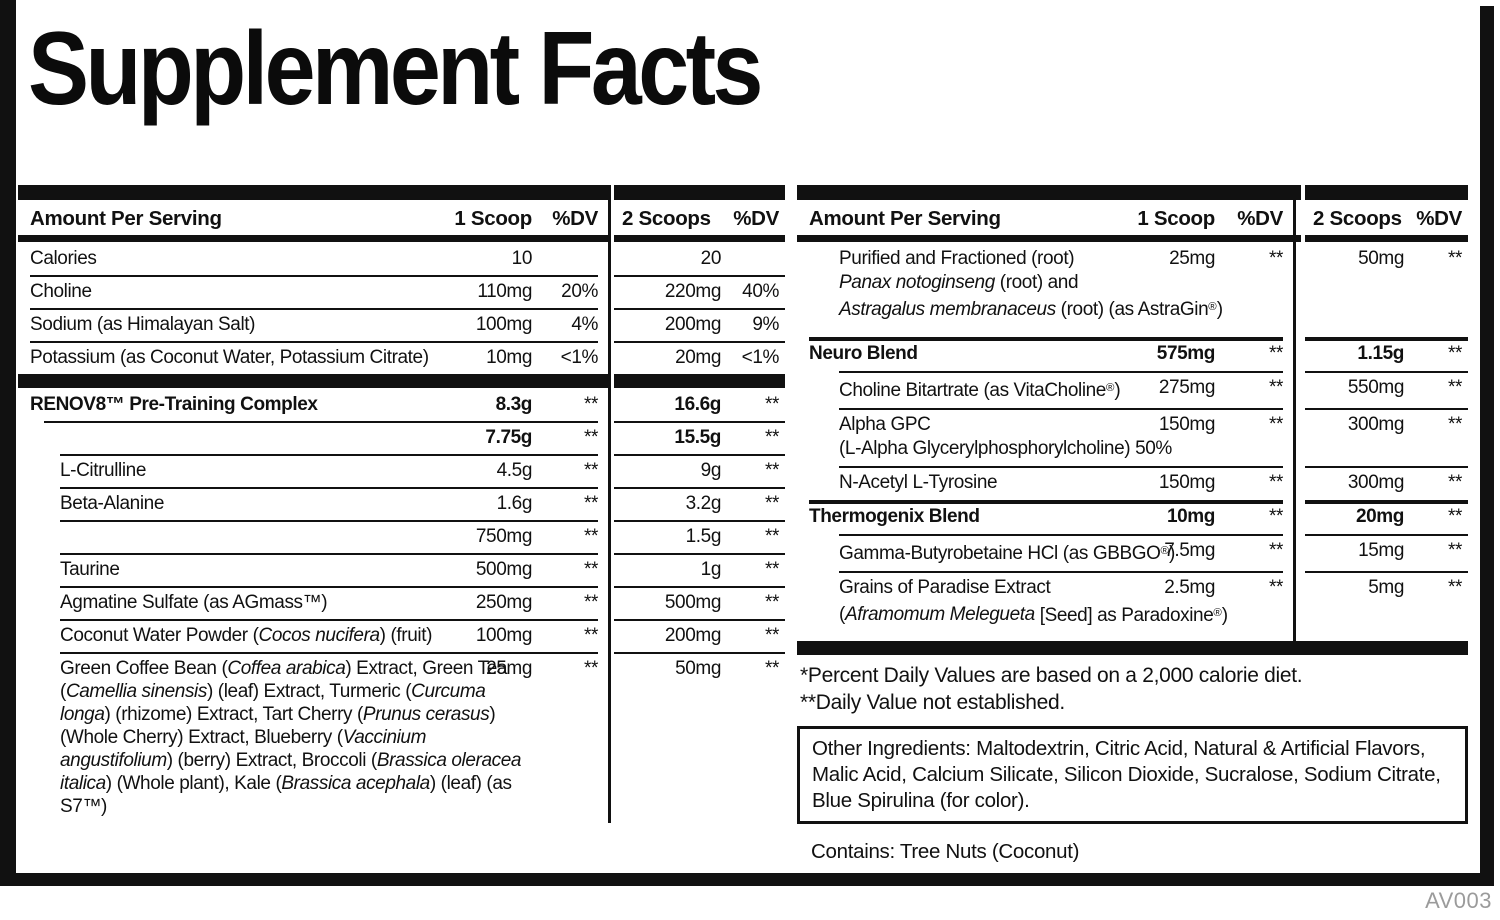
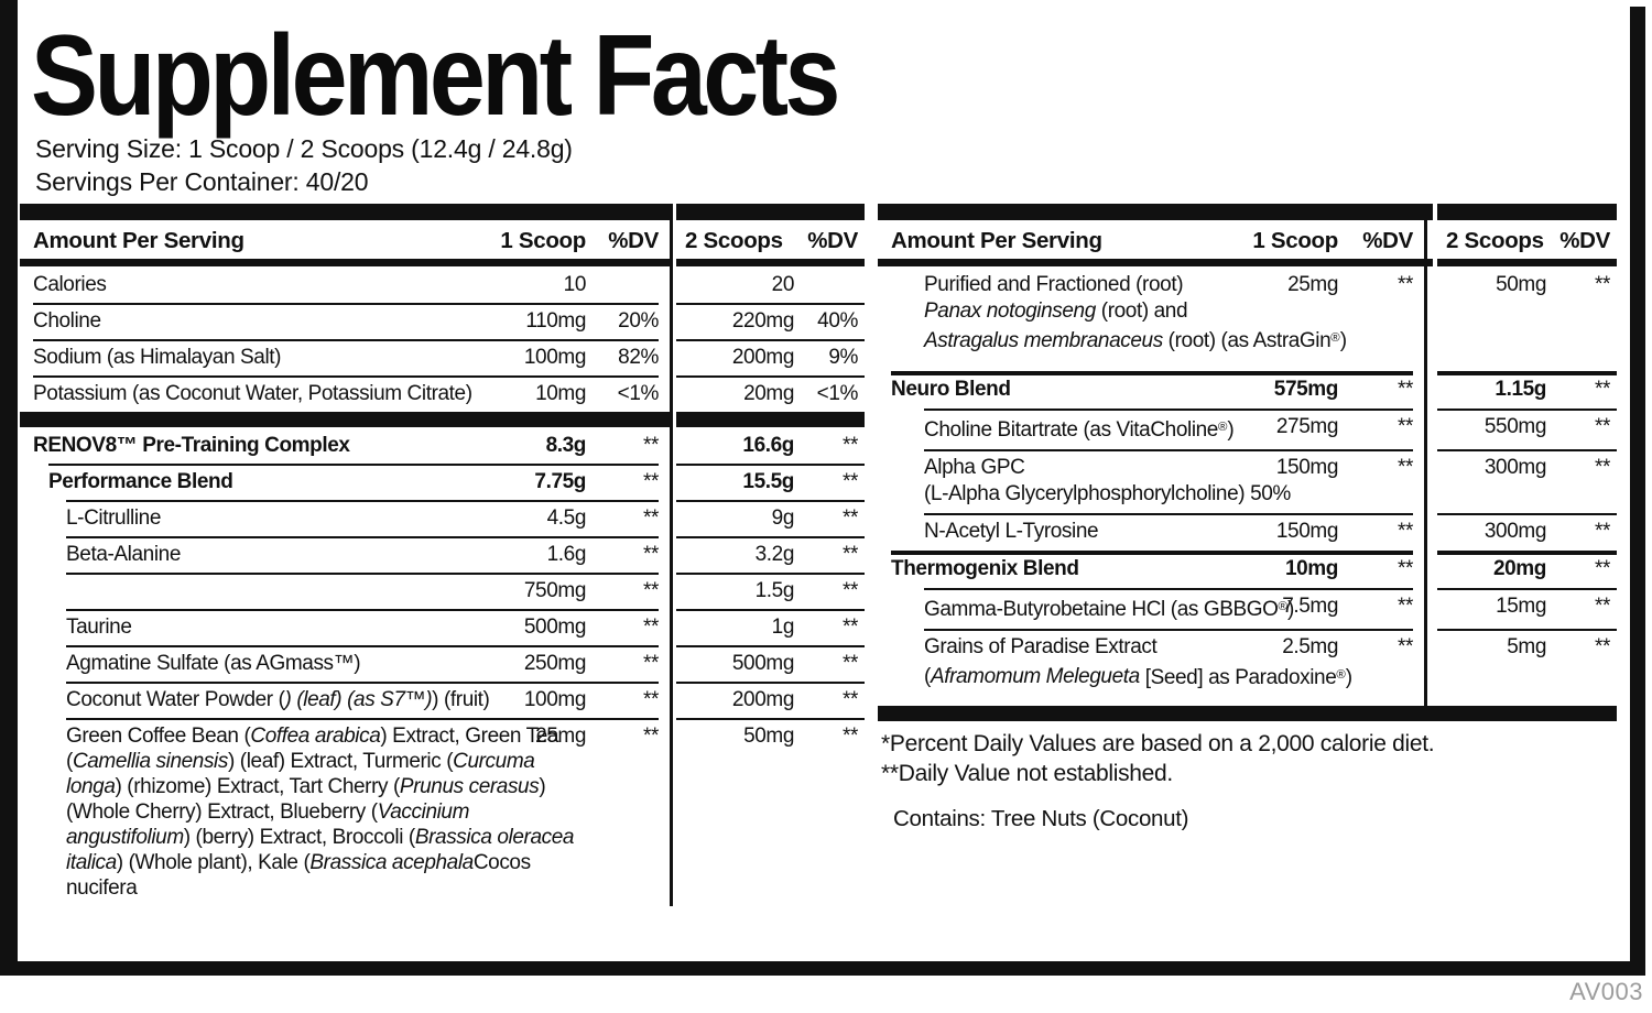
  Supplement Facts
+ Serving Size: 1 Scoop / 2 Scoops (12.4g / 24.8g)
+ Servings Per Container: 40/20
  Amount Per Serving
  1 Scoop
  %DV
  2 Scoops
  %DV
  Calories
  10
  20
  Choline
  110mg
  20%
  220mg
  40%
  Sodium (as Himalayan Salt)
  100mg
- 4%
+ 82%
  200mg
  9%
  Potassium (as Coconut Water, Potassium Citrate)
  10mg
  <1%
  20mg
  <1%
  RENOV8™ Pre-Training Complex
  8.3g
  **
  16.6g
  **
+ Performance Blend
  7.75g
  **
  15.5g
  **
  L-Citrulline
  4.5g
  **
  9g
  **
  Beta-Alanine
  1.6g
  **
  3.2g
  **
  750mg
  **
  1.5g
  **
  Taurine
  500mg
  **
  1g
  **
  Agmatine Sulfate (as AGmass™)
  250mg
  **
  500mg
  **
- Coconut Water Powder (Cocos nucifera) (fruit)
+ Coconut Water Powder () (leaf) (as S7™)) (fruit)
  100mg
  **
  200mg
  **
- Green Coffee Bean (Coffea arabica) Extract, Green Tea (Camellia sinensis) (leaf) Extract, Turmeric (Curcuma longa) (rhizome) Extract, Tart Cherry (Prunus cerasus) (Whole Cherry) Extract, Blueberry (Vaccinium angustifolium) (berry) Extract, Broccoli (Brassica oleracea italica) (Whole plant), Kale (Brassica acephala) (leaf) (as S7™)
+ Green Coffee Bean (Coffea arabica) Extract, Green Tea (Camellia sinensis) (leaf) Extract, Turmeric (Curcuma longa) (rhizome) Extract, Tart Cherry (Prunus cerasus) (Whole Cherry) Extract, Blueberry (Vaccinium angustifolium) (berry) Extract, Broccoli (Brassica oleracea italica) (Whole plant), Kale (Brassica acephalaCocos nucifera
  25mg
  **
  50mg
  **
  Amount Per Serving
  1 Scoop
  %DV
  2 Scoops
  %DV
  Purified and Fractioned (root)
  Panax notoginseng (root) and
  Astragalus membranaceus (root) (as AstraGin®)
  25mg
  **
  50mg
  **
  Neuro Blend
  575mg
  **
  1.15g
  **
  Choline Bitartrate (as VitaCholine®)
  275mg
  **
  550mg
  **
  Alpha GPC
  (L-Alpha Glycerylphosphorylcholine) 50%
  150mg
  **
  300mg
  **
  N-Acetyl L-Tyrosine
  150mg
  **
  300mg
  **
  Thermogenix Blend
  10mg
  **
  20mg
  **
  Gamma-Butyrobetaine HCl (as GBBGO®)
  7.5mg
  **
  15mg
  **
  Grains of Paradise Extract
  (Aframomum Melegueta [Seed] as Paradoxine®)
  2.5mg
  **
  5mg
  **
  *Percent Daily Values are based on a 2,000 calorie diet.
  **Daily Value not established.
- Other Ingredients: Maltodextrin, Citric Acid, Natural & Artificial Flavors, Malic Acid, Calcium Silicate, Silicon Dioxide, Sucralose, Sodium Citrate, Blue Spirulina (for color).
  Contains: Tree Nuts (Coconut)
  AV003
